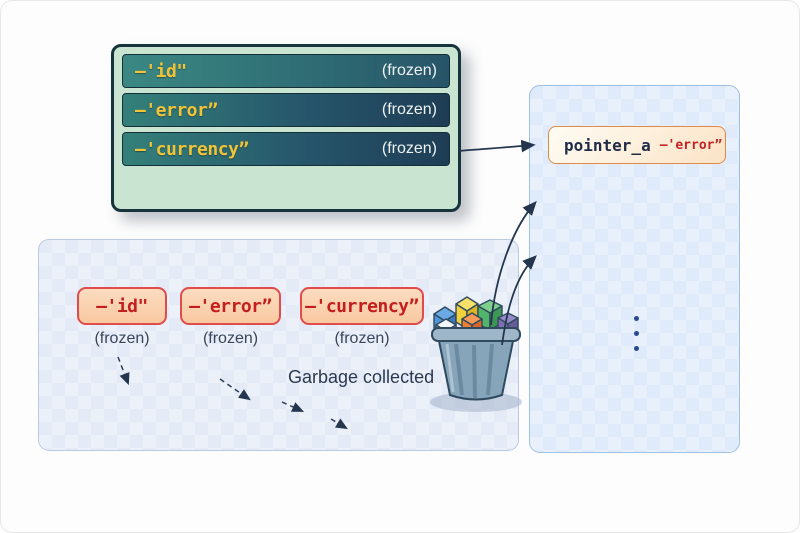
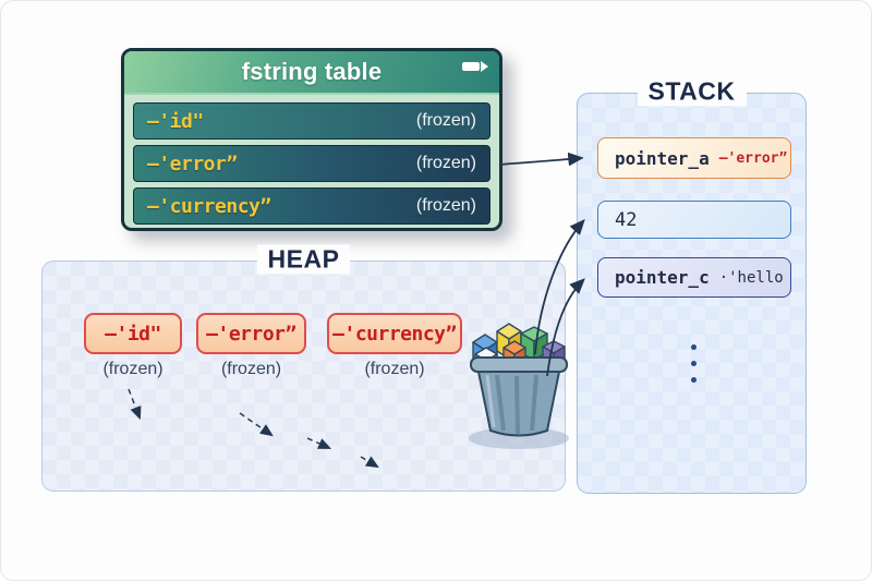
+ fstring table
  –'id"
  (frozen)
  –'error”
  (frozen)
  –'currency”
  (frozen)
+ STACK
  pointer_a
  –'error”
+ 42
+ pointer_c
+ ·'hello
+ HEAP
  –'id"
  –'error”
  –'currency”
  (frozen)
  (frozen)
  (frozen)
- Garbage collected
